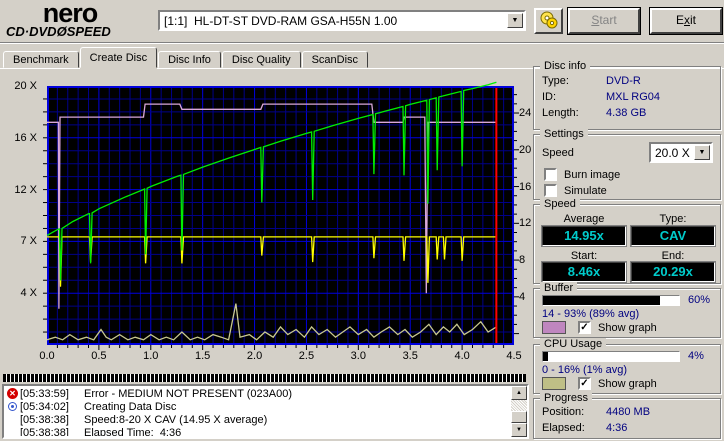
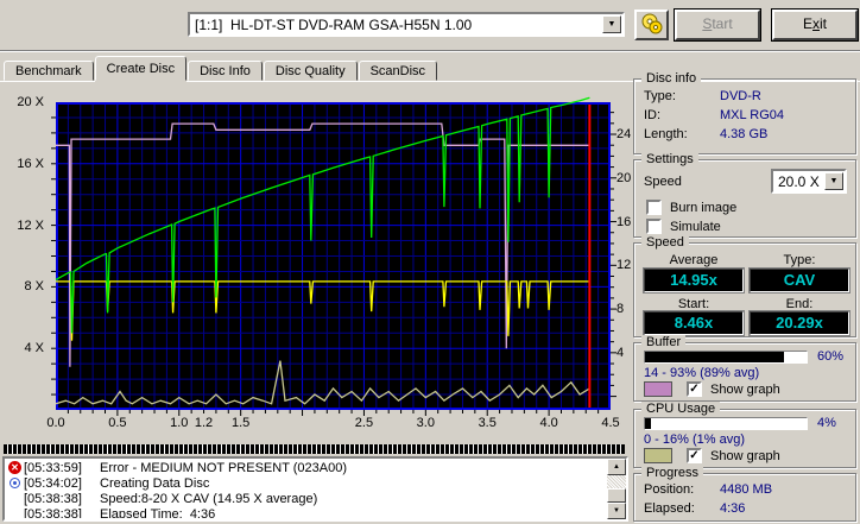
- nero
- CD·DVDØSPEED
  [1:1] HL-DT-ST DVD-RAM GSA-H55N 1.00
  Start
  Exit
  Benchmark
  Create Disc
  Disc Info
  Disc Quality
  ScanDisc
  20 X
  16 X
  12 X
- 7 X
+ 8 X
  4 X
  24
  20
  16
  12
  8
  4
  0.0
  0.5
  1.0
  1.5
- 2.0
+ 1.2
  2.5
  3.0
  3.5
  4.0
  4.5
  [05:33:59]
  Error - MEDIUM NOT PRESENT (023A00)
  [05:34:02]
  Creating Data Disc
  [05:38:38]
  Speed:8-20 X CAV (14.95 X average)
  [05:38:38]
  Elapsed Time: 4:36
  Disc info
  Type:
  DVD-R
  ID:
  MXL RG04
  Length:
  4.38 GB
  Settings
  Speed
  20.0 X
  Burn image
  Simulate
  Speed
  Average
  Type:
  14.95x
  CAV
  Start:
  End:
  8.46x
  20.29x
  Buffer
  60%
  14 - 93% (89% avg)
  ✓
  Show graph
  CPU Usage
  4%
  0 - 16% (1% avg)
  ✓
  Show graph
  Progress
  Position:
  4480 MB
  Elapsed:
  4:36
